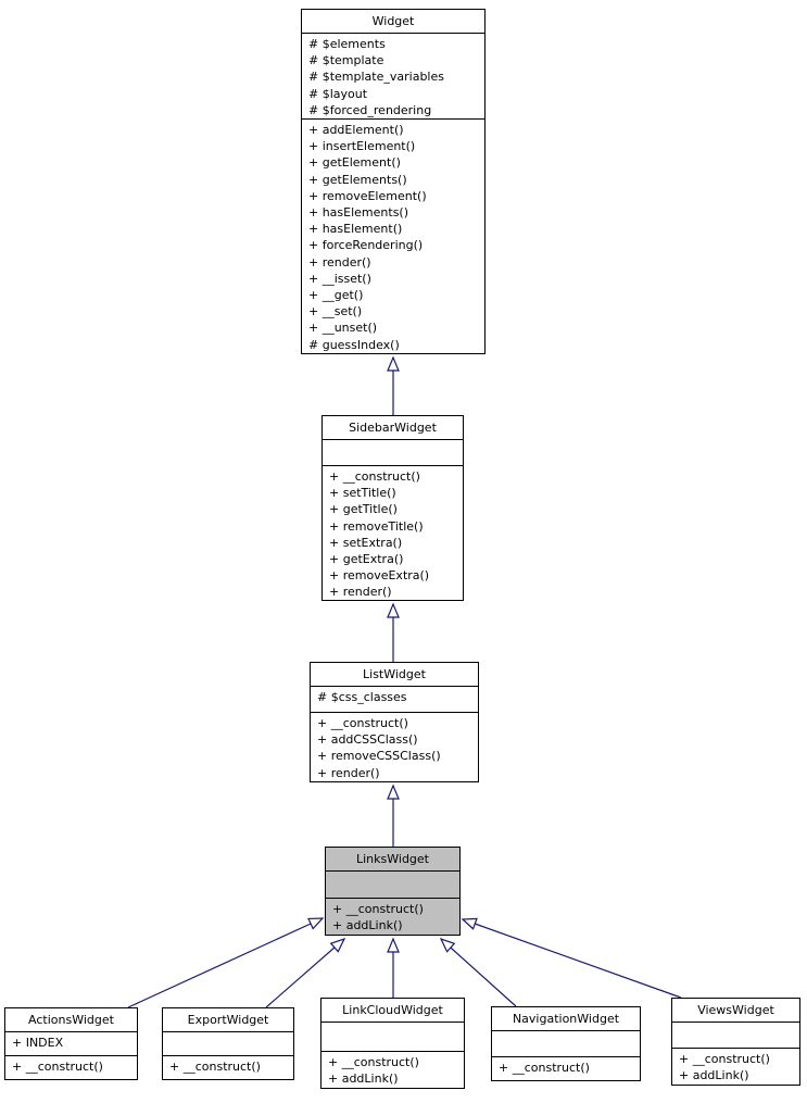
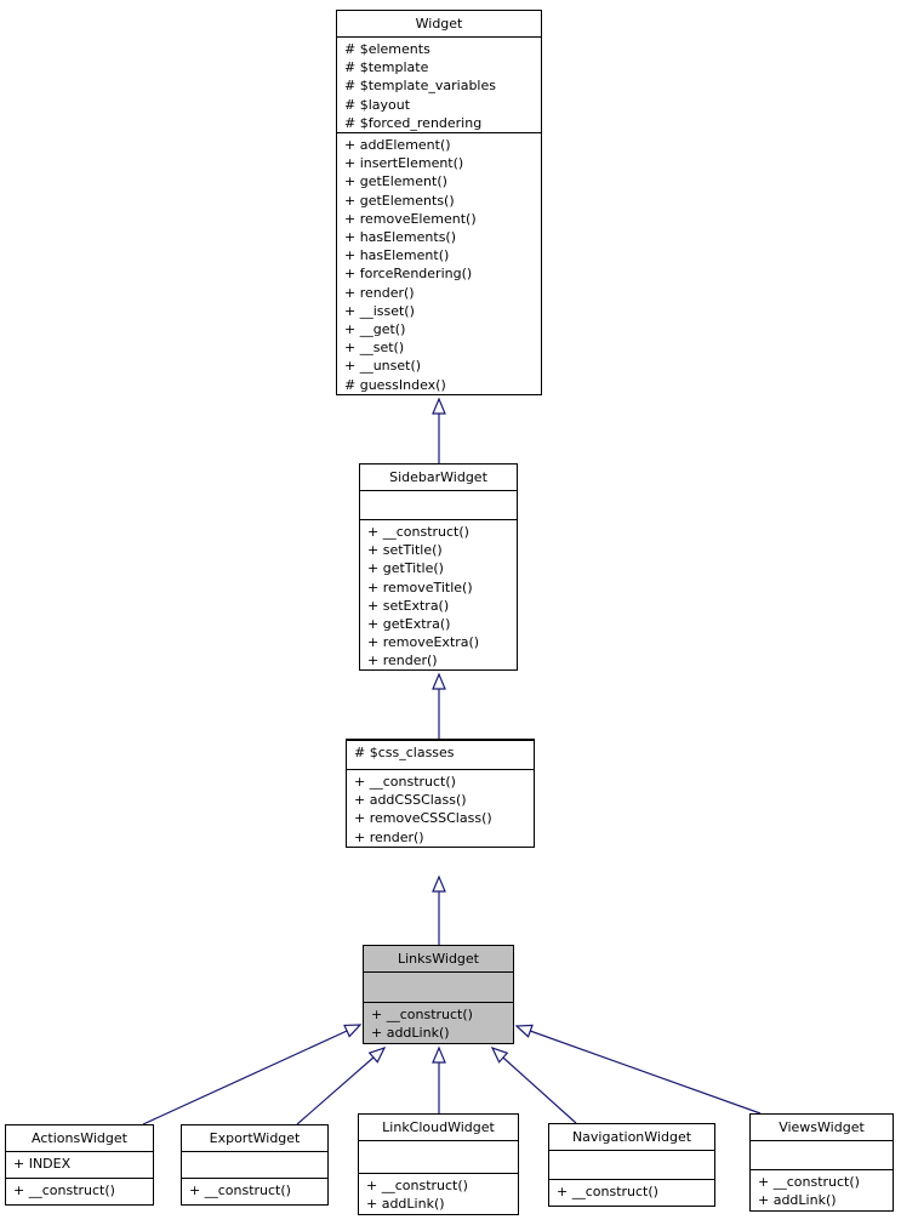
  Widget
  # $elements
  # $template
  # $template_variables
  # $layout
  # $forced_rendering
  + addElement()
  + insertElement()
  + getElement()
  + getElements()
  + removeElement()
  + hasElements()
  + hasElement()
  + forceRendering()
  + render()
  + __isset()
  + __get()
  + __set()
  + __unset()
  # guessIndex()
  SidebarWidget
  + __construct()
  + setTitle()
  + getTitle()
  + removeTitle()
  + setExtra()
  + getExtra()
  + removeExtra()
  + render()
- ListWidget
  # $css_classes
  + __construct()
  + addCSSClass()
  + removeCSSClass()
  + render()
  LinksWidget
  + __construct()
  + addLink()
  ActionsWidget
  + INDEX
  + __construct()
  ExportWidget
  + __construct()
  LinkCloudWidget
  + __construct()
  + addLink()
  NavigationWidget
  + __construct()
  ViewsWidget
  + __construct()
  + addLink()
